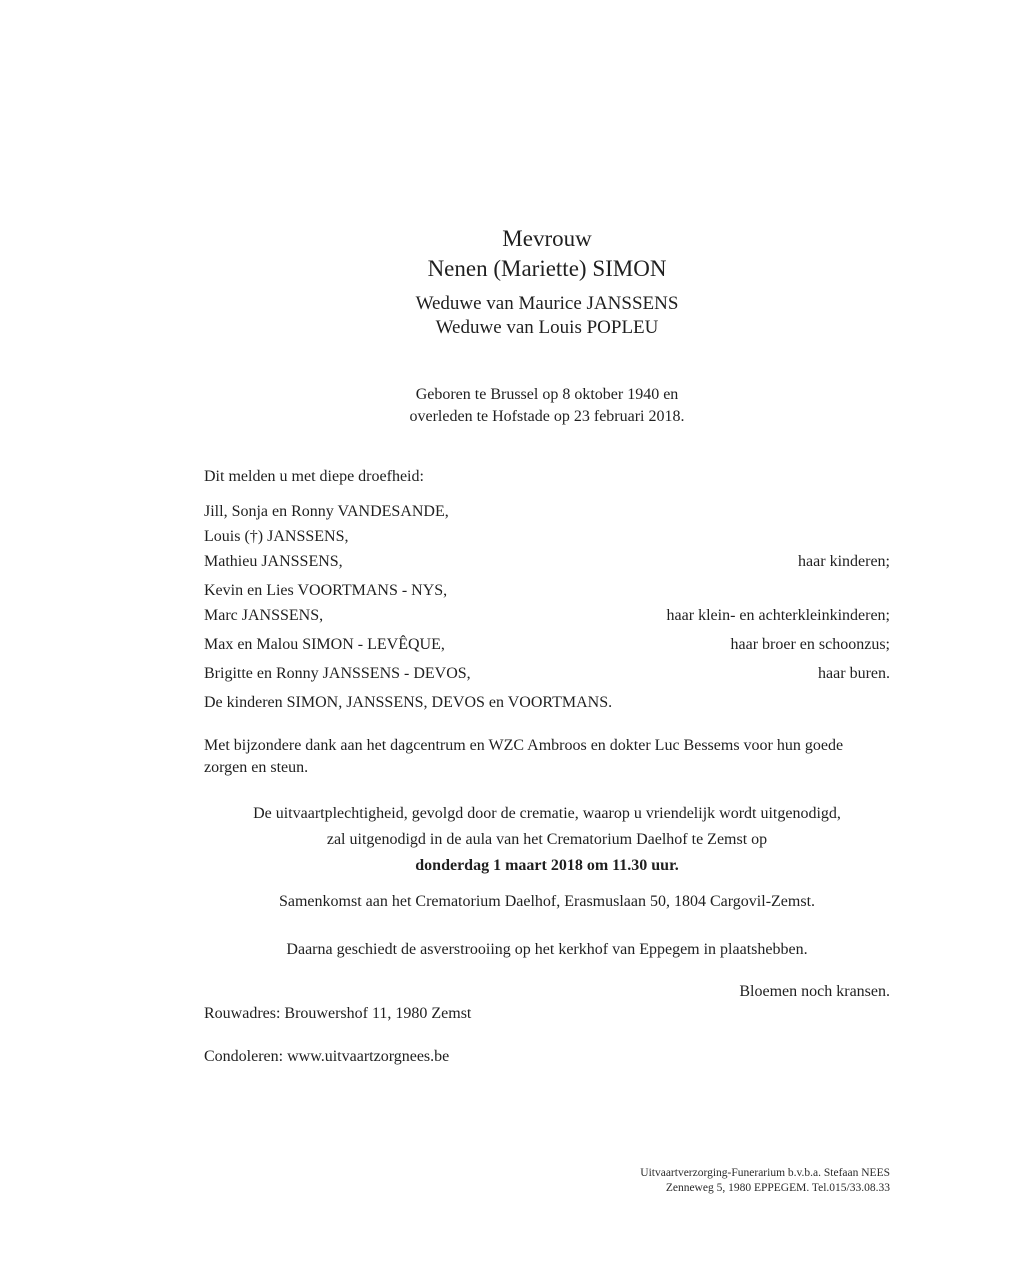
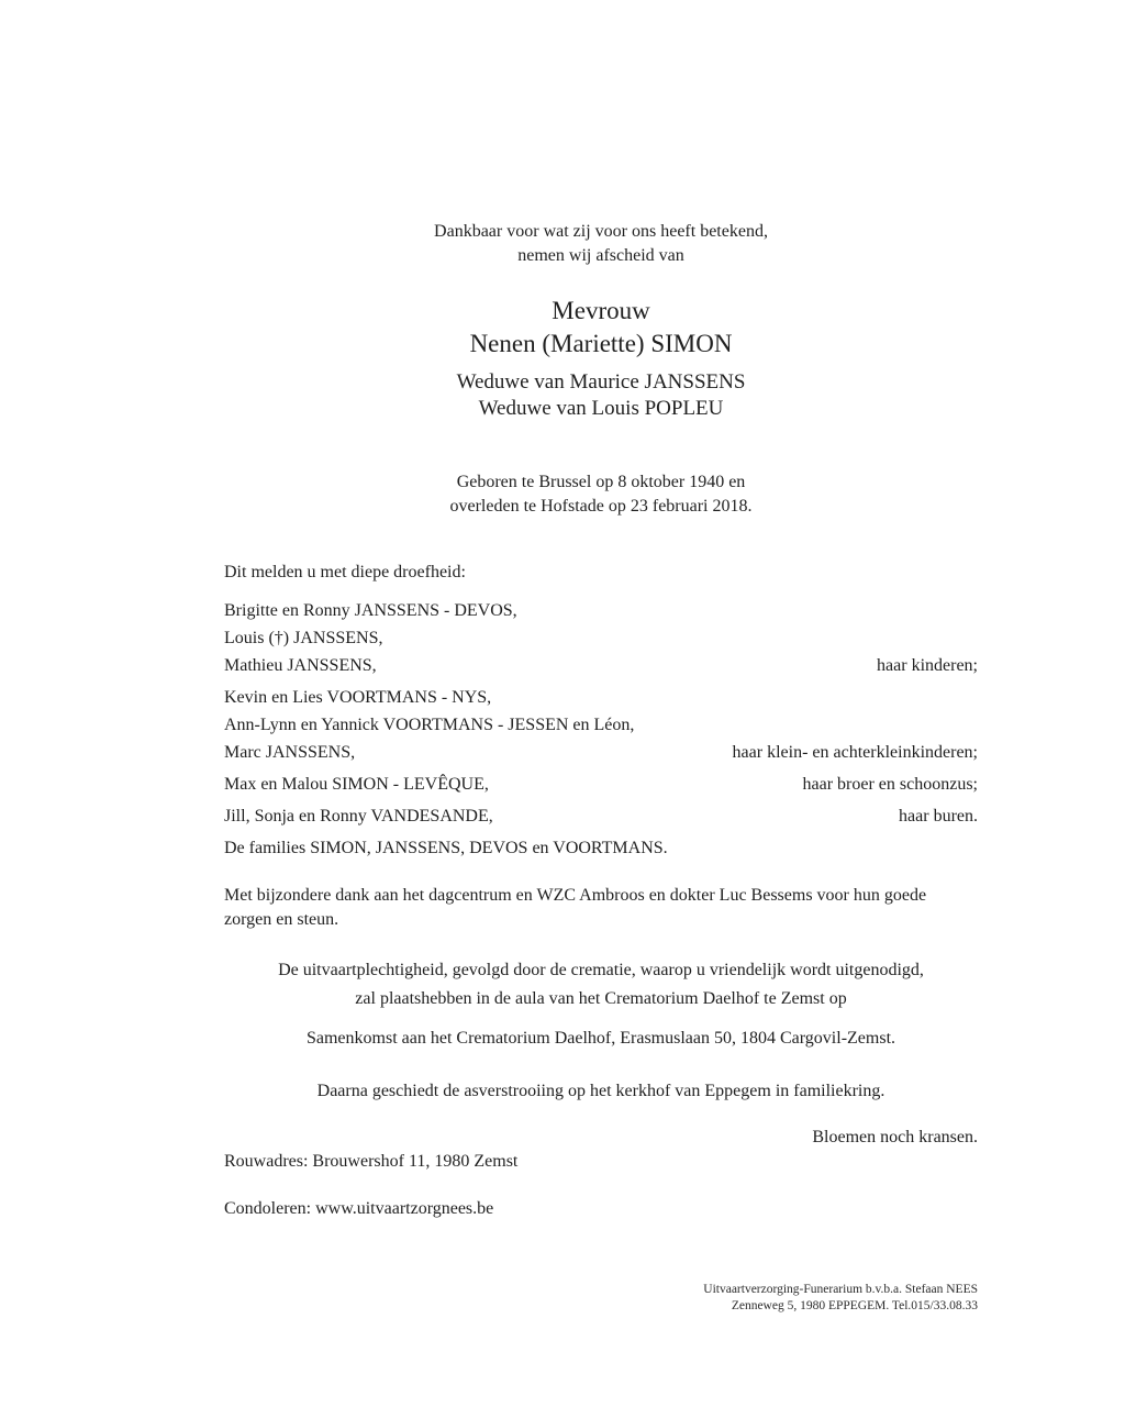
+ Dankbaar voor wat zij voor ons heeft betekend,
+ nemen wij afscheid van
  Mevrouw
  Nenen (Mariette) SIMON
  Weduwe van Maurice JANSSENS
  Weduwe van Louis POPLEU
  Geboren te Brussel op 8 oktober 1940 en
  overleden te Hofstade op 23 februari 2018.
  Dit melden u met diepe droefheid:
- Jill, Sonja en Ronny VANDESANDE,
+ Brigitte en Ronny JANSSENS - DEVOS,
  Louis (†) JANSSENS,
  Mathieu JANSSENS,
  haar kinderen;
  Kevin en Lies VOORTMANS - NYS,
+ Ann-Lynn en Yannick VOORTMANS - JESSEN en Léon,
  Marc JANSSENS,
  haar klein- en achterkleinkinderen;
  Max en Malou SIMON - LEVÊQUE,
  haar broer en schoonzus;
- Brigitte en Ronny JANSSENS - DEVOS,
+ Jill, Sonja en Ronny VANDESANDE,
  haar buren.
- De kinderen SIMON, JANSSENS, DEVOS en VOORTMANS.
+ De families SIMON, JANSSENS, DEVOS en VOORTMANS.
  Met bijzondere dank aan het dagcentrum en WZC Ambroos en dokter Luc Bessems voor hun goede zorgen en steun.
  De uitvaartplechtigheid, gevolgd door de crematie, waarop u vriendelijk wordt uitgenodigd,
- zal uitgenodigd in de aula van het Crematorium Daelhof te Zemst op
+ zal plaatshebben in de aula van het Crematorium Daelhof te Zemst op
- donderdag 1 maart 2018 om 11.30 uur.
  Samenkomst aan het Crematorium Daelhof, Erasmuslaan 50, 1804 Cargovil-Zemst.
- Daarna geschiedt de asverstrooiing op het kerkhof van Eppegem in plaatshebben.
+ Daarna geschiedt de asverstrooiing op het kerkhof van Eppegem in familiekring.
  Bloemen noch kransen.
  Rouwadres: Brouwershof 11, 1980 Zemst
  Condoleren: www.uitvaartzorgnees.be
  Uitvaartverzorging-Funerarium b.v.b.a. Stefaan NEES
  Zenneweg 5, 1980 EPPEGEM. Tel.015/33.08.33
